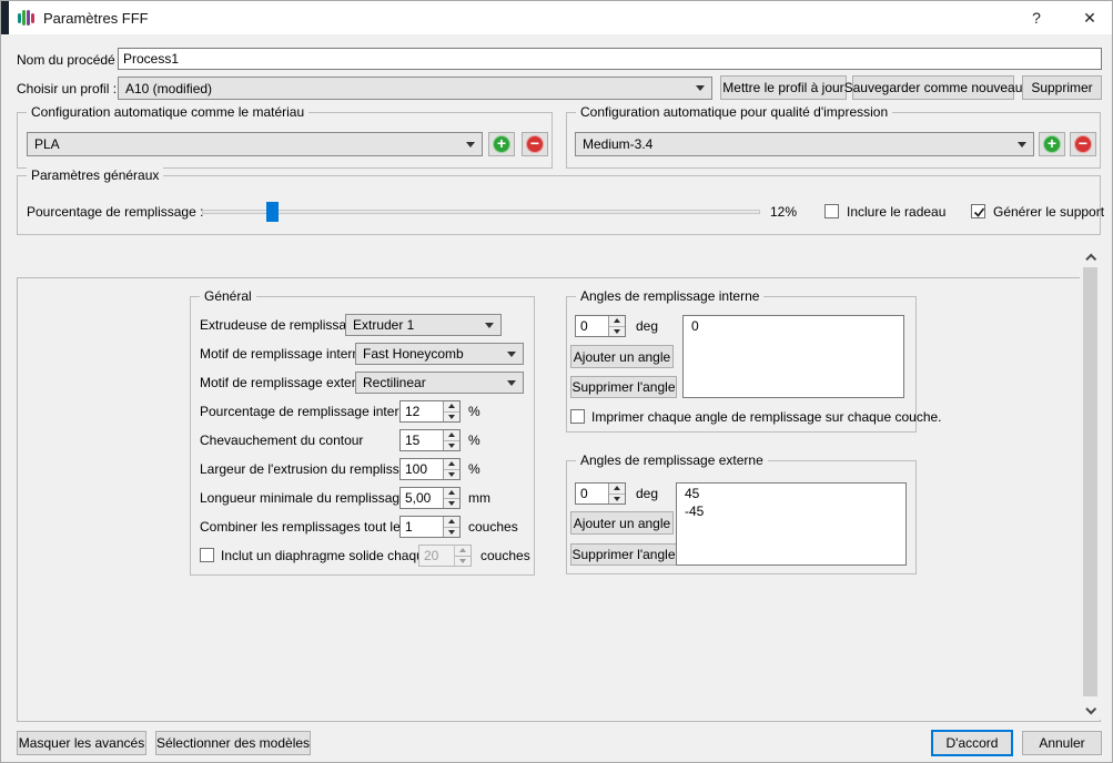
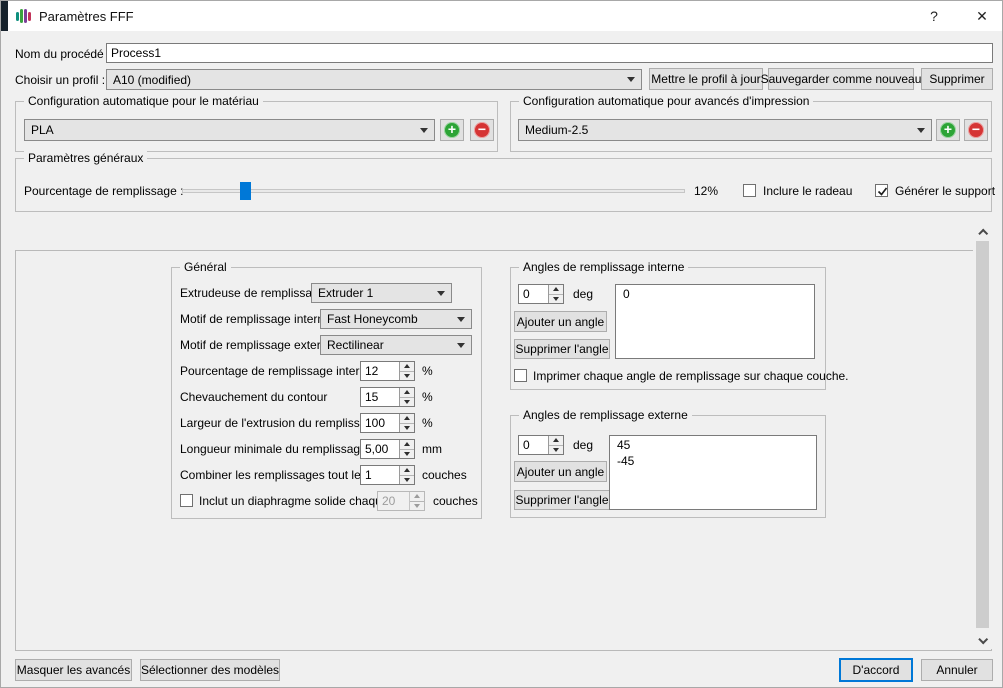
  Paramètres FFF
  ?
  ✕
  Nom du procédé
  Process1
  Choisir un profil :
  A10 (modified)
  Mettre le profil à jour
  Sauvegarder comme nouveau
  Supprimer
- Configuration automatique comme le matériau
+ Configuration automatique pour le matériau
  PLA
  +
  −
- Configuration automatique pour qualité d'impression
+ Configuration automatique pour avancés d'impression
- Medium-3.4
+ Medium-2.5
  +
  −
  Paramètres généraux
  Pourcentage de remplissage
  12%
  Inclure le radeau
  Générer le support
  Général
  Extrudeuse de remplissa
  Extruder 1
  Motif de remplissage inter
  Fast Honeycomb
  Motif de remplissage exter
  Rectilinear
  Pourcentage de remplissage inter
  12
  %
  Chevauchement du contour
  15
  %
  Largeur de l'extrusion du rempliss
  100
  %
  Longueur minimale du remplissag
  5,00
  mm
  Combiner les remplissages tout le
  1
  couches
  Inclut un diaphragme solide chaq
  20
  couches
  Angles de remplissage interne
  0
  deg
  Ajouter un angle
  Supprimer l'angle
  0
  Imprimer chaque angle de remplissage sur chaque couche.
  Angles de remplissage externe
  0
  deg
  Ajouter un angle
  Supprimer l'angle
  45
  -45
  Masquer les avancés
  Sélectionner des modèles
  D'accord
  Annuler
